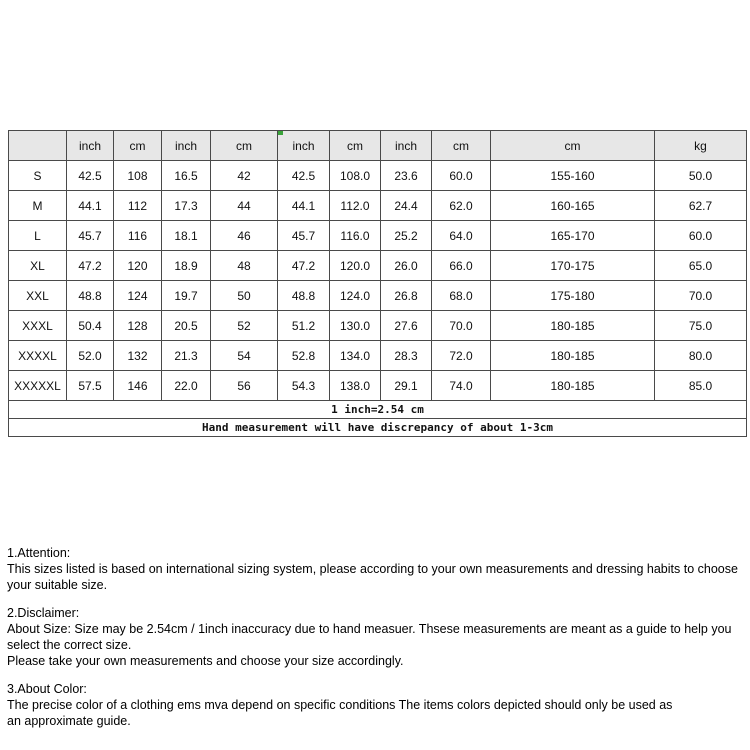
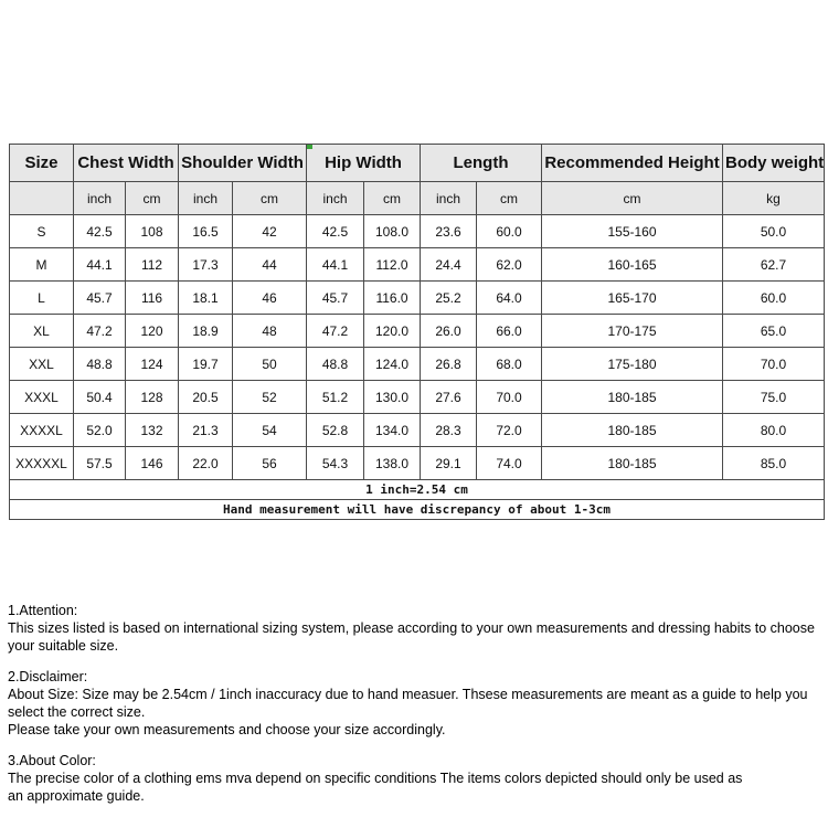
+ Size	Chest Width	Shoulder Width	Hip Width	Length	Recommended Height	Body weight
  	inch	cm	inch	cm	inch	cm	inch	cm	cm	kg
  S	42.5	108	16.5	42	42.5	108.0	23.6	60.0	155-160	50.0
  M	44.1	112	17.3	44	44.1	112.0	24.4	62.0	160-165	62.7
  L	45.7	116	18.1	46	45.7	116.0	25.2	64.0	165-170	60.0
  XL	47.2	120	18.9	48	47.2	120.0	26.0	66.0	170-175	65.0
  XXL	48.8	124	19.7	50	48.8	124.0	26.8	68.0	175-180	70.0
  XXXL	50.4	128	20.5	52	51.2	130.0	27.6	70.0	180-185	75.0
  XXXXL	52.0	132	21.3	54	52.8	134.0	28.3	72.0	180-185	80.0
  XXXXXL	57.5	146	22.0	56	54.3	138.0	29.1	74.0	180-185	85.0
  1 inch=2.54 cm
  Hand measurement will have discrepancy of about 1-3cm
  1.Attention:
  This sizes listed is based on international sizing system, please according to your own measurements and dressing habits to choose your suitable size.
  2.Disclaimer:
  About Size: Size may be 2.54cm / 1inch inaccuracy due to hand measuer. Thsese measurements are meant as a guide to help you select the correct size.
  Please take your own measurements and choose your size accordingly.
  3.About Color:
  The precise color of a clothing ems mva depend on specific conditions The items colors depicted should only be used as
  an approximate guide.
